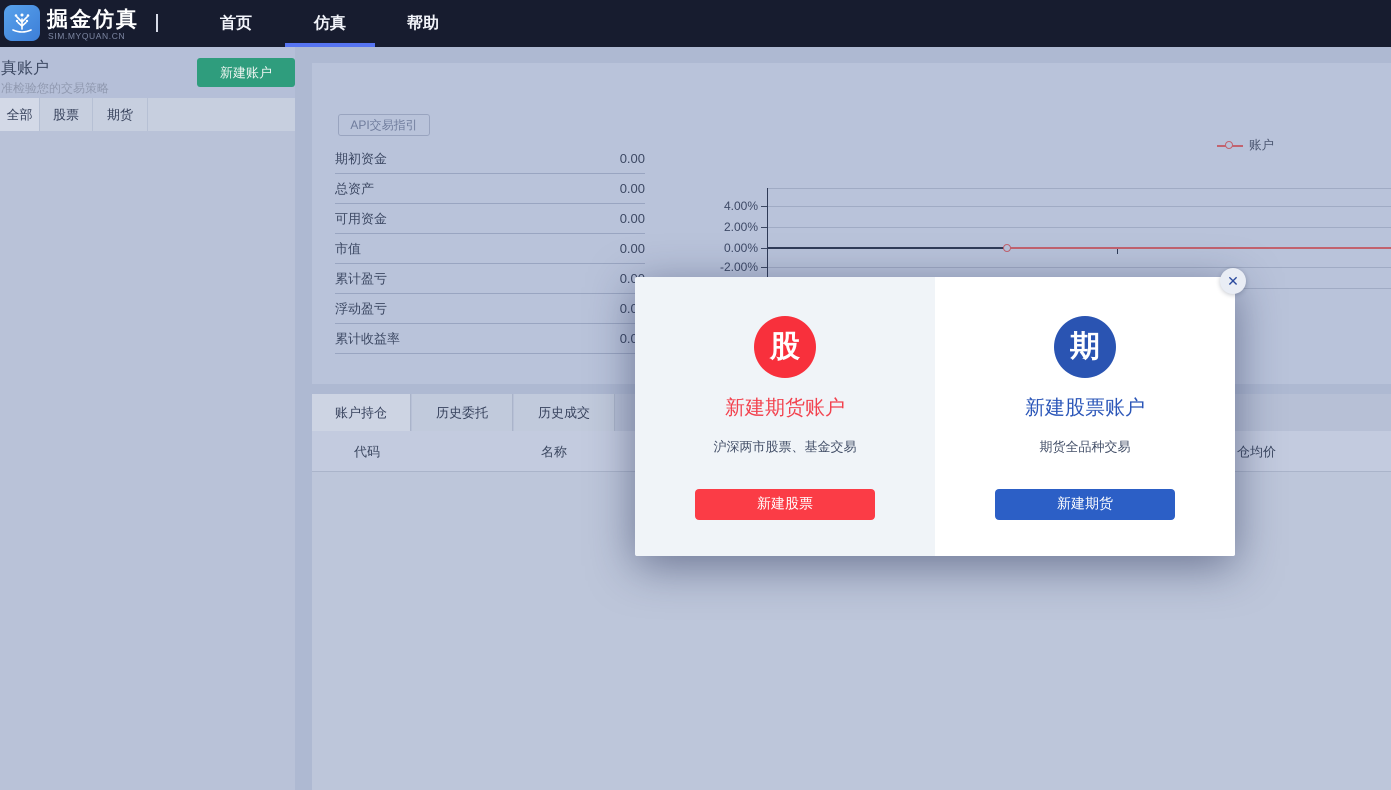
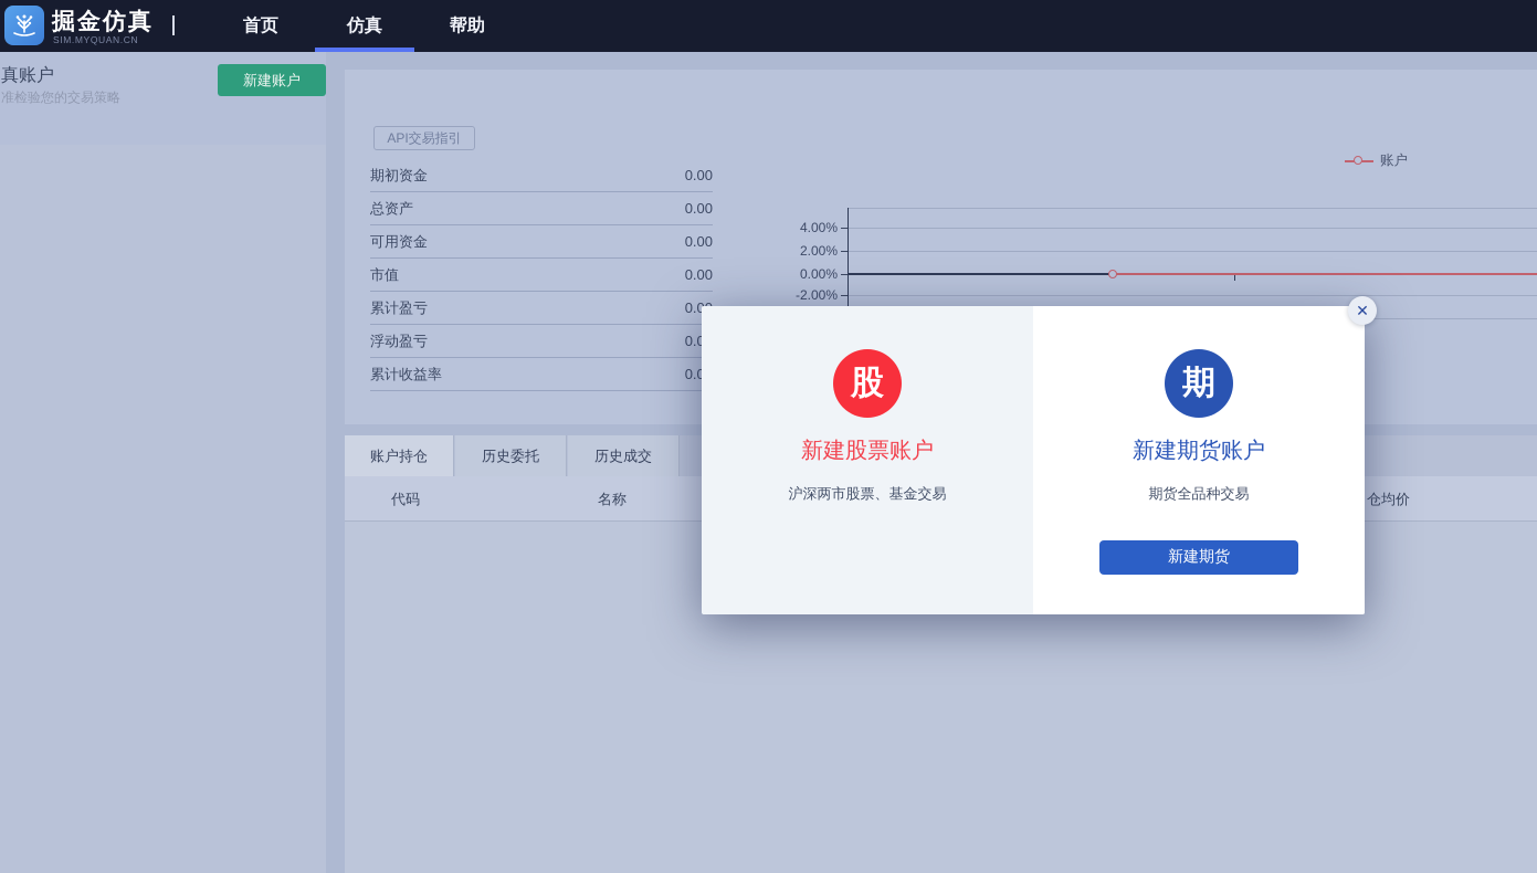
  掘金仿真
  SIM.MYQUAN.CN
  首页
  仿真
  帮助
  真账户
  准检验您的交易策略
  新建账户
- 全部
- 股票
- 期货
  API交易指引
  期初资金
  0.00
  总资产
  0.00
  可用资金
  0.00
  市值
  0.00
  累计盈亏
  浮动盈亏
  累计收益率
  账户
  4.00%
  2.00%
  0.00%
  -2.00%
  账户持仓
  历史委托
  历史成交
  代码
  名称
  仓均价
  股
- 新建期货账户
+ 新建股票账户
  沪深两市股票、基金交易
- 新建股票
  期
- 新建股票账户
+ 新建期货账户
  期货全品种交易
  新建期货
  ✕
